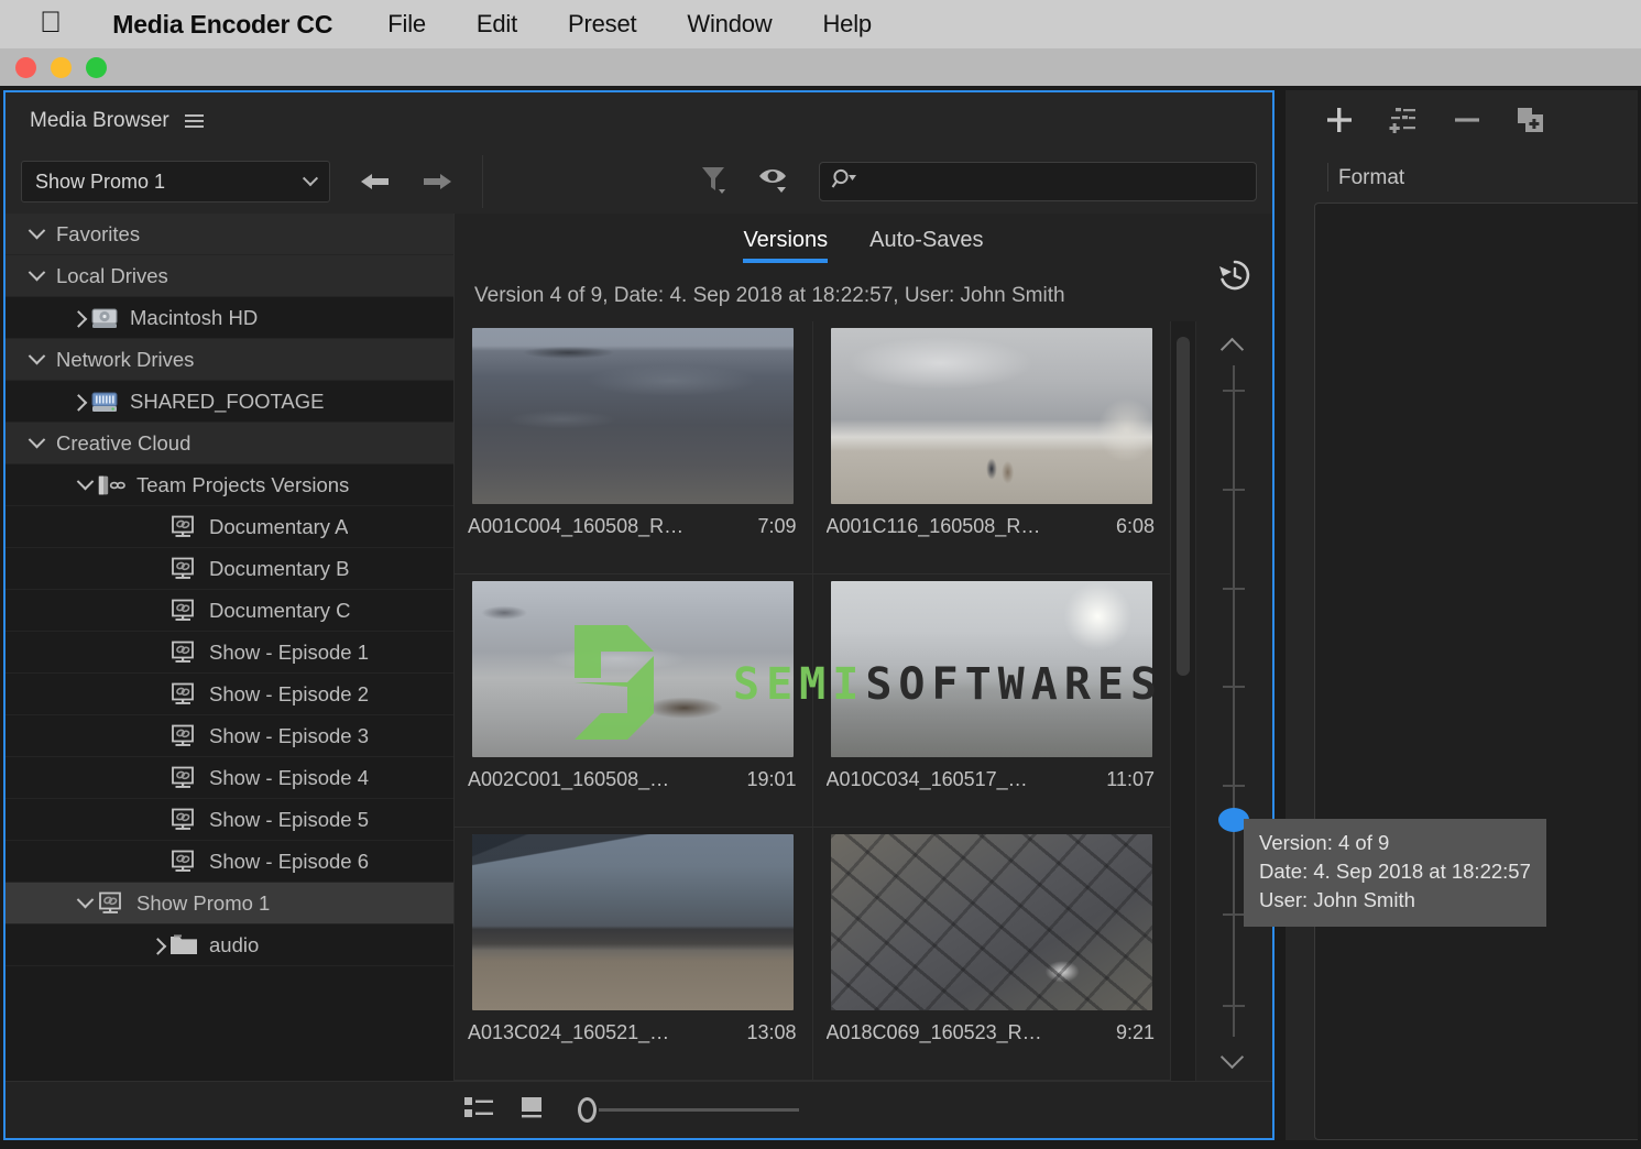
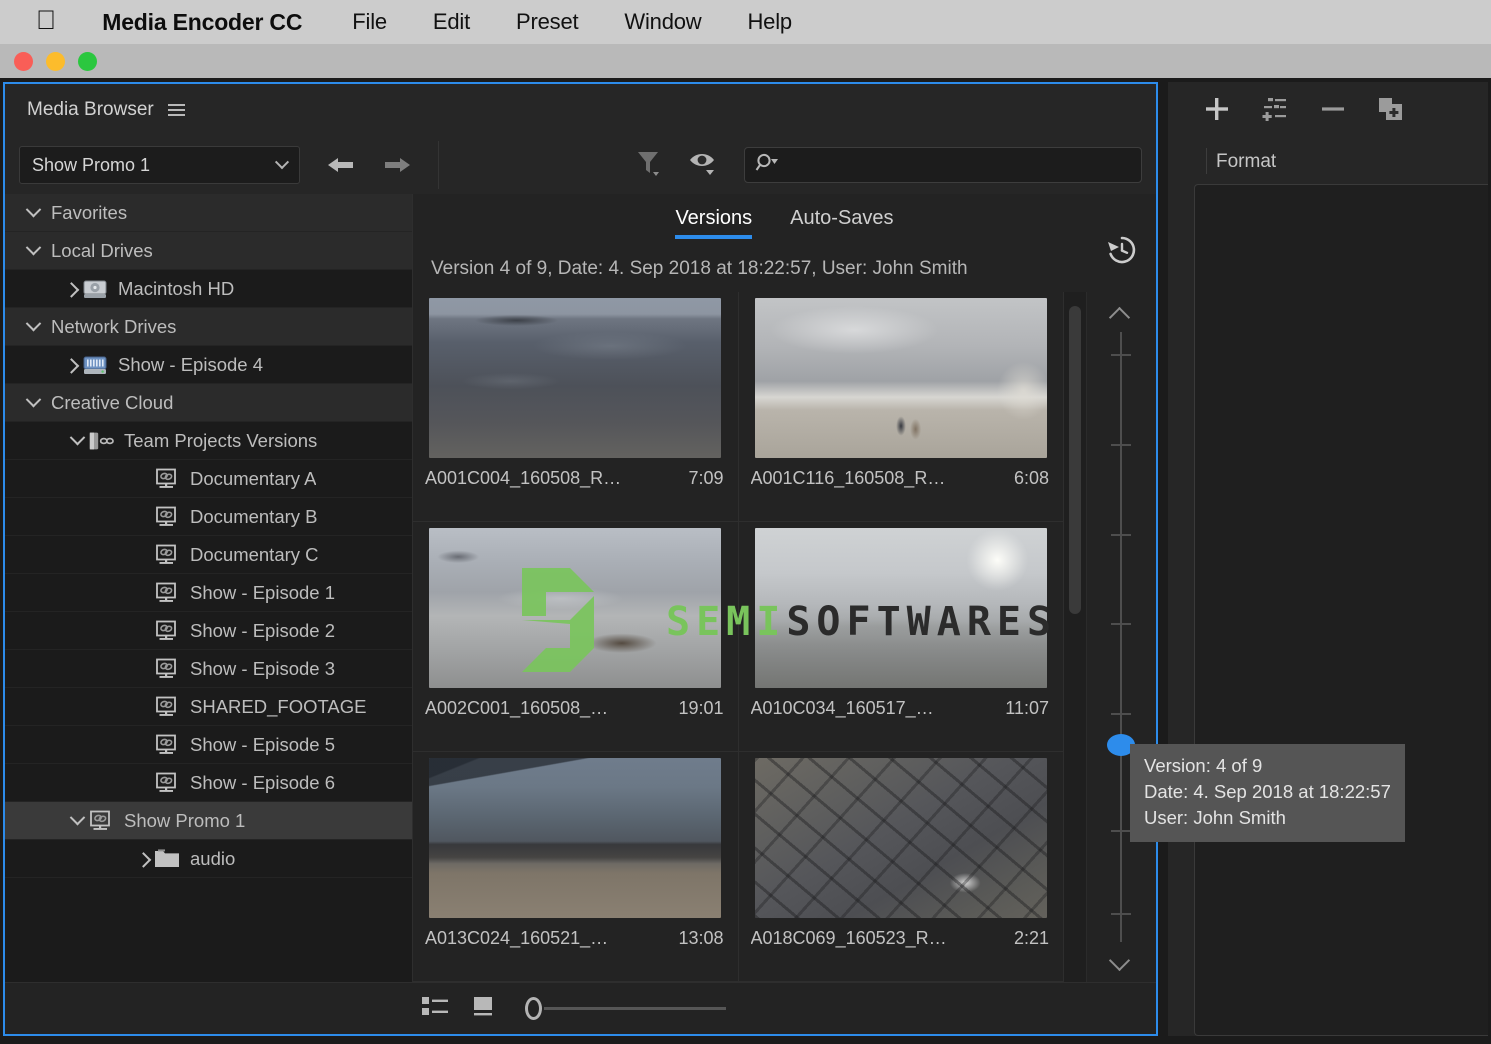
  
  Media Encoder CC
  File
  Edit
  Preset
  Window
  Help
  Media Browser
  Show Promo 1
  Favorites
  Local Drives
  Macintosh HD
  Network Drives
- SHARED_FOOTAGE
+ Show - Episode 4
  Creative Cloud
  Team Projects Versions
  Documentary A
  Documentary B
  Documentary C
  Show - Episode 1
  Show - Episode 2
  Show - Episode 3
- Show - Episode 4
+ SHARED_FOOTAGE
  Show - Episode 5
  Show - Episode 6
  Show Promo 1
  audio
  Versions
  Auto-Saves
  Version 4 of 9, Date: 4. Sep 2018 at 18:22:57, User: John Smith
  A001C004_160508_R…
  7:09
  A001C116_160508_R…
  6:08
  A002C001_160508_…
  19:01
  A010C034_160517_…
  11:07
  A013C024_160521_…
  13:08
  A018C069_160523_R…
- 9:21
+ 2:21
  Format
  SEMISOFTWARES
  Version: 4 of 9
  Date: 4. Sep 2018 at 18:22:57
  User: John Smith
